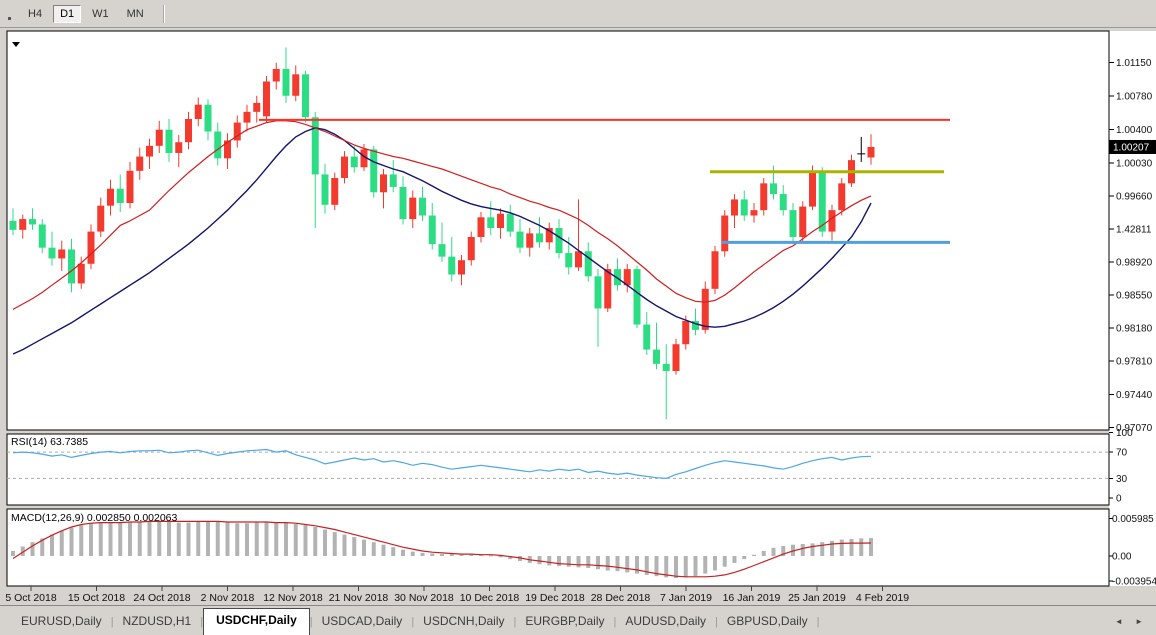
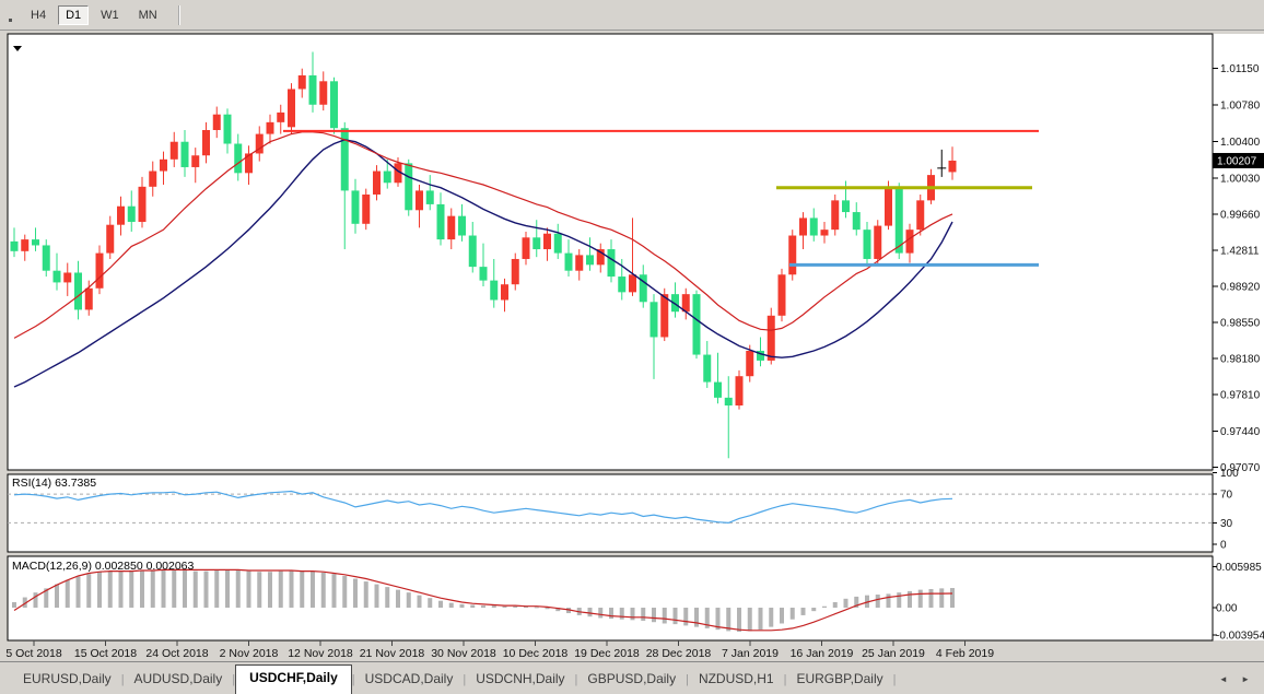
  H4
  D1
  W1
  MN
  1.01150
  1.00780
  1.00400
  1.00030
  0.99660
  1.42811
  0.98920
  0.98550
  0.98180
  0.97810
  0.97440
  0.97070
  1.00207
  100
  70
  30
  0
  0.005985
  0.00
  -0.003954
  5 Oct 2018
  15 Oct 2018
  24 Oct 2018
  2 Nov 2018
  12 Nov 2018
  21 Nov 2018
  30 Nov 2018
  10 Dec 2018
  19 Dec 2018
  28 Dec 2018
  7 Jan 2019
  16 Jan 2019
  25 Jan 2019
  4 Feb 2019
  RSI(14) 63.7385
  MACD(12,26,9) 0.002850 0.002063
  EURUSD,Daily
  |
- NZDUSD,H1
+ AUDUSD,Daily
  |
  USDCHF,Daily
  |
  USDCAD,Daily
  |
  USDCNH,Daily
  |
- EURGBP,Daily
+ GBPUSD,Daily
  |
- AUDUSD,Daily
+ NZDUSD,H1
  |
- GBPUSD,Daily
+ EURGBP,Daily
  |
  ◄ ►
